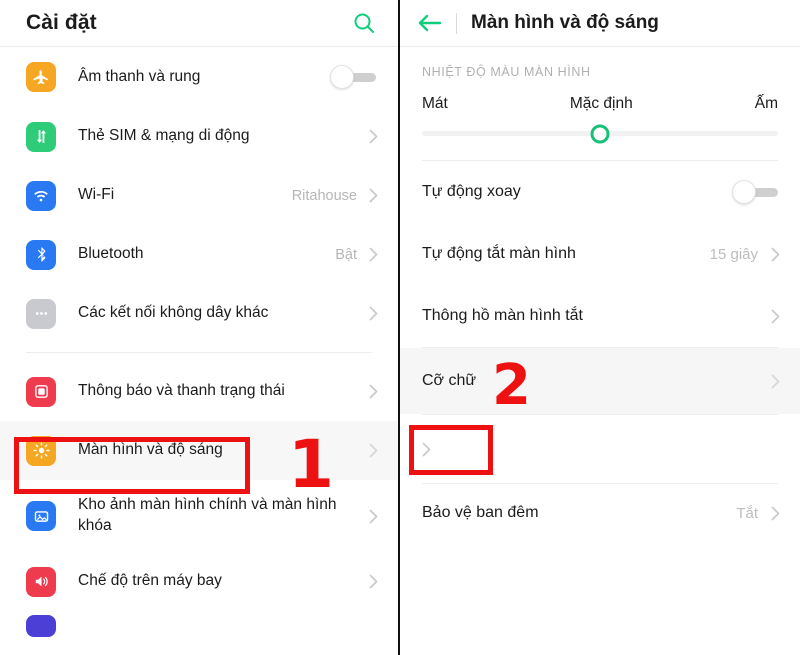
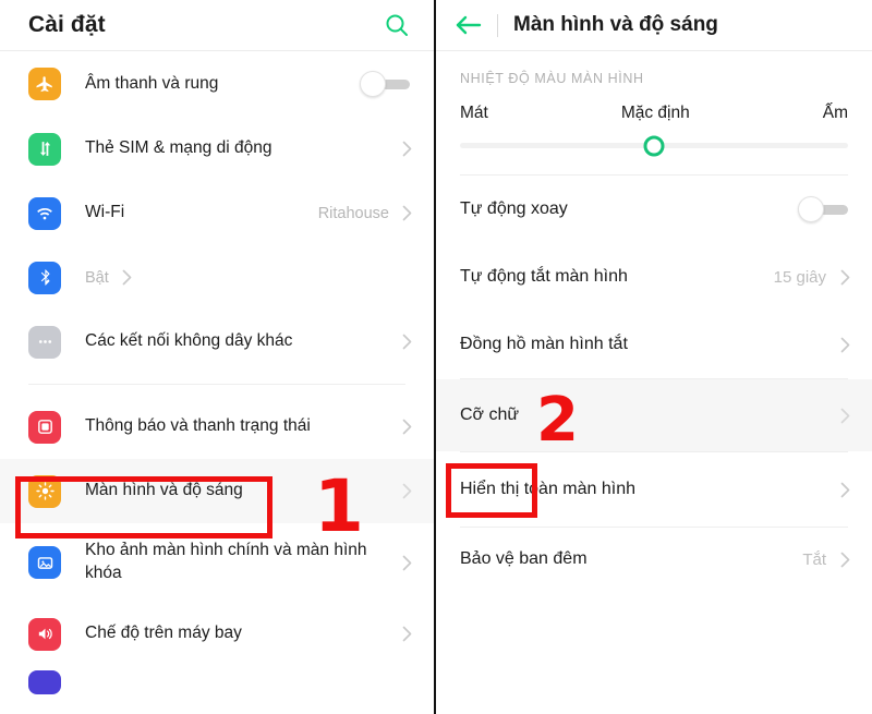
  Cài đặt
  Âm thanh và rung
  Thẻ SIM & mạng di động
  Wi-Fi
  Ritahouse
- Bluetooth
  Bật
  Các kết nối không dây khác
  Thông báo và thanh trạng thái
  Màn hình và độ sáng
  Kho ảnh màn hình chính và màn hình khóa
  Chế độ trên máy bay
  1
  Màn hình và độ sáng
  NHIỆT ĐỘ MÀU MÀN HÌNH
  Mát
  Mặc định
  Ấm
  Tự động xoay
  Tự động tắt màn hình
  15 giây
- Thông hồ màn hình tắt
+ Đồng hồ màn hình tắt
  Cỡ chữ
+ Hiển thị toàn màn hình
  Bảo vệ ban đêm
  Tắt
  2
